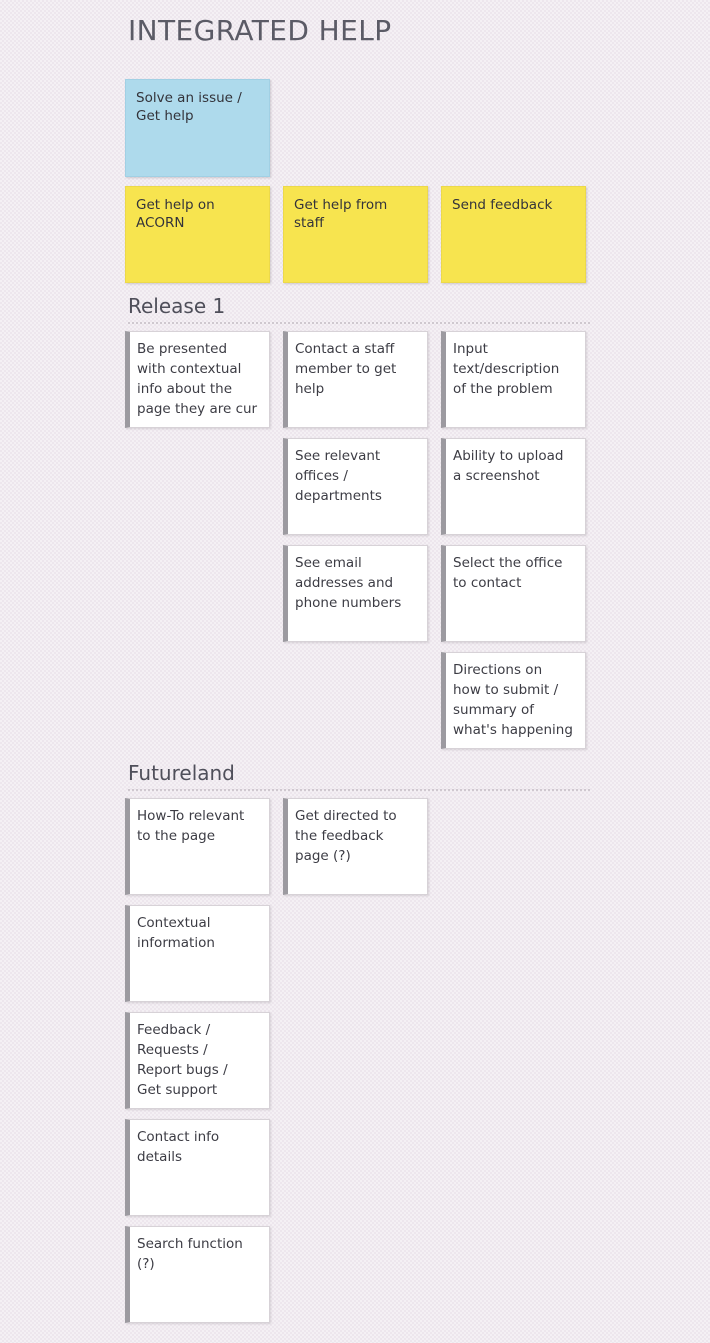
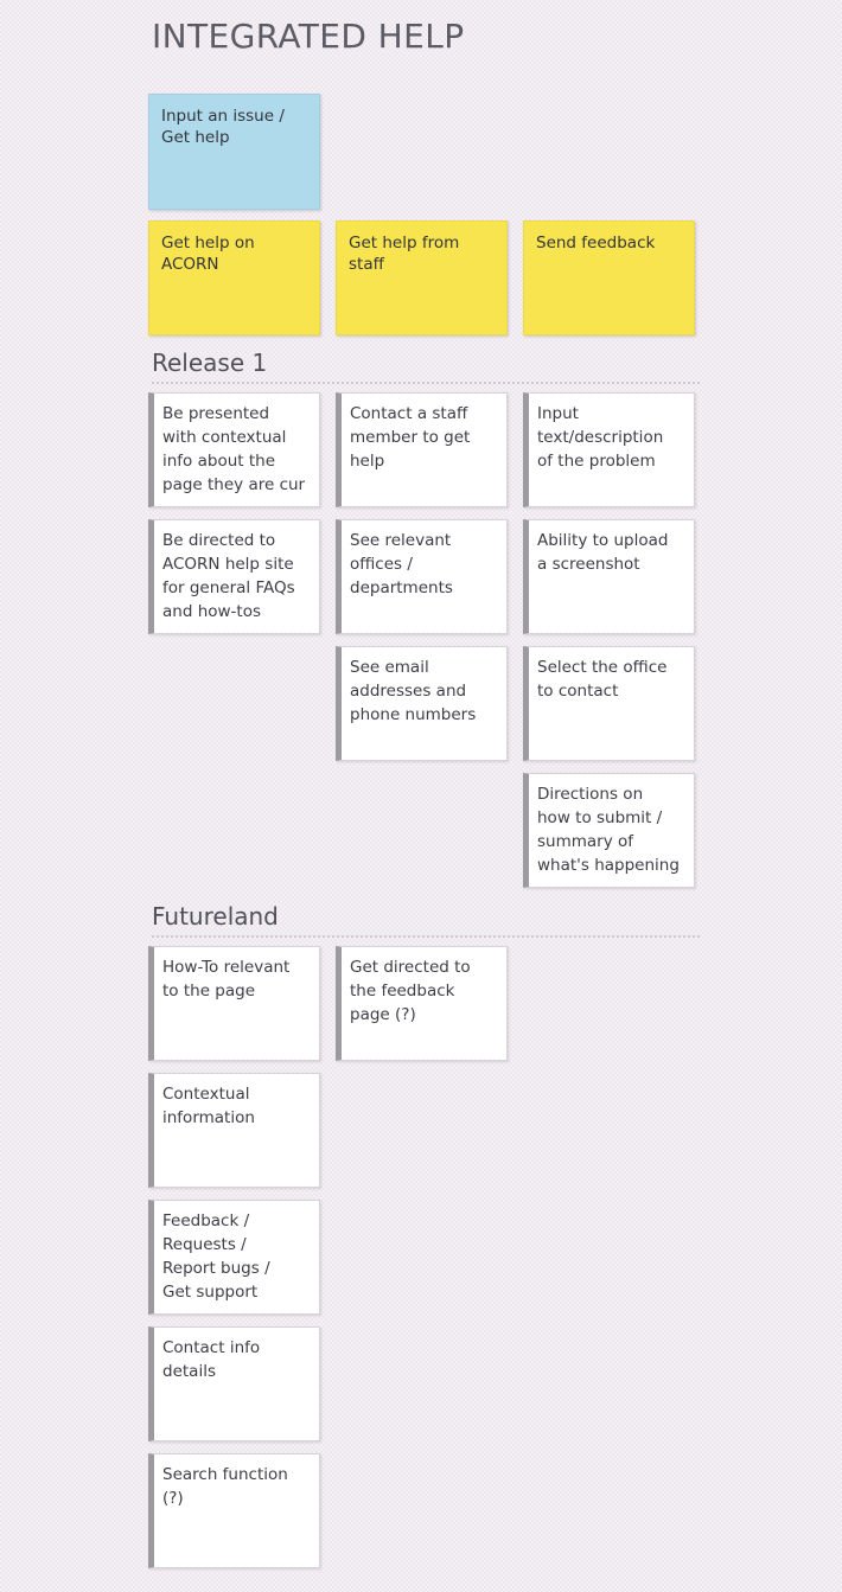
  INTEGRATED HELP
- Solve an issue / Get help
+ Input an issue / Get help
  Get help on ACORN
  Get help from staff
  Send feedback
  Release 1
  Be presented
  with contextual
  info about the
  page they are cur
+ Be directed to
+ ACORN help site
+ for general FAQs
+ and how-tos
  Contact a staff
  member to get
  help
  See relevant
  offices /
  departments
  See email
  addresses and
  phone numbers
  Input
  text/description
  of the problem
  Ability to upload
  a screenshot
  Select the office
  to contact
  Directions on
  how to submit /
  summary of
  what's happening
  Futureland
  How-To relevant
  to the page
  Contextual
  information
  Feedback /
  Requests /
  Report bugs /
  Get support
  Contact info
  details
  Search function
  (?)
  Get directed to
  the feedback
  page (?)
